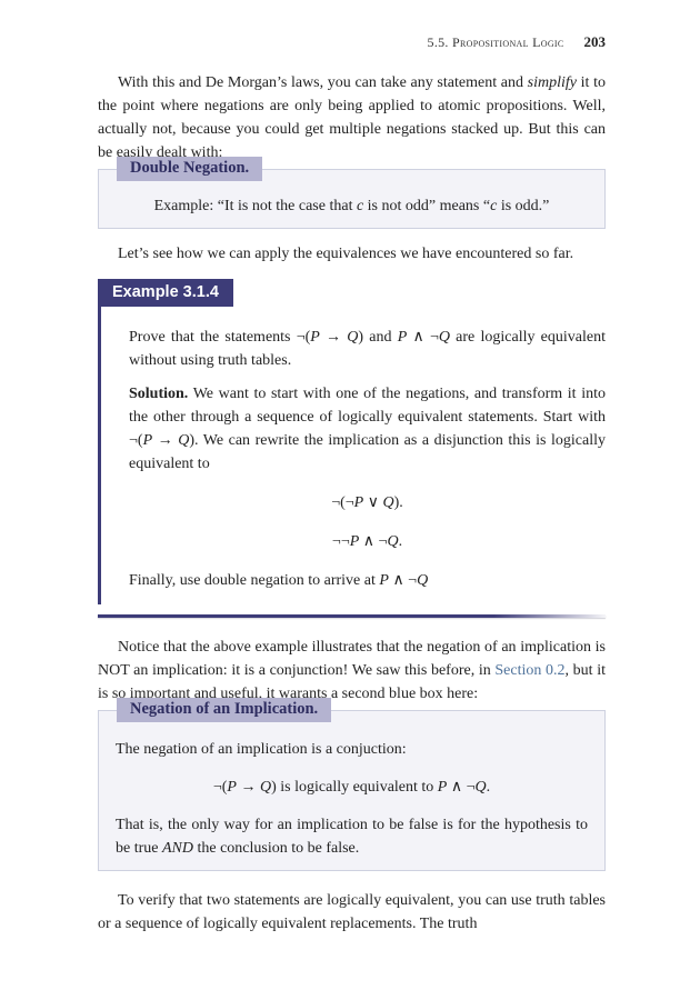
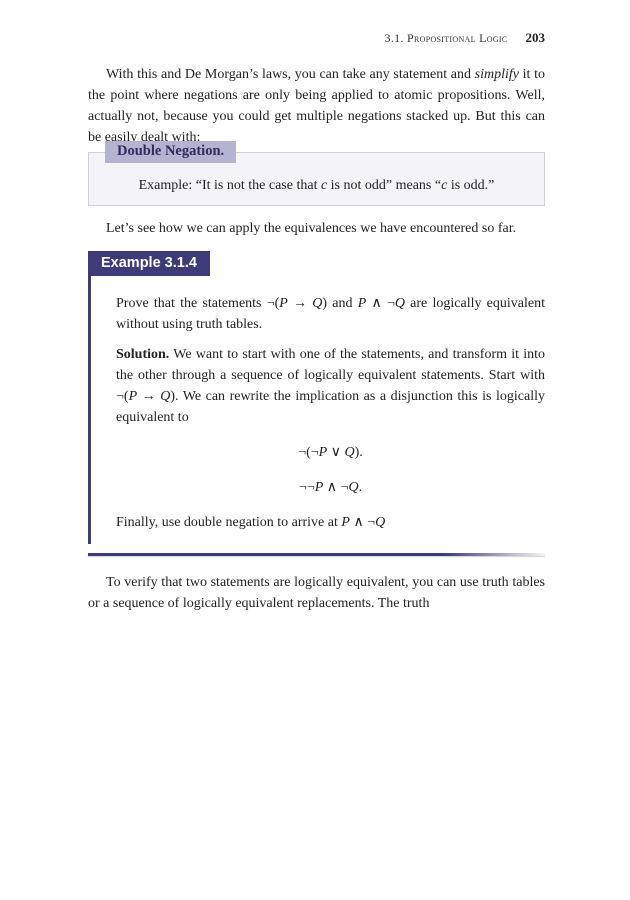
- 5.5. Propositional Logic
+ 3.1. Propositional Logic
  203
  With this and De Morgan’s laws, you can take any statement and simplify it to the point where negations are only being applied to atomic propositions. Well, actually not, because you could get multiple negations stacked up. But this can be easily dealt with:
  Double Negation.
  Example: “It is not the case that c is not odd” means “c is odd.”
  Let’s see how we can apply the equivalences we have encountered so far.
  Example 3.1.4
  Prove that the statements ¬(P → Q) and P ∧ ¬Q are logically equivalent without using truth tables.
- Solution. We want to start with one of the negations, and transform it into the other through a sequence of logically equivalent statements. Start with ¬(P → Q). We can rewrite the implication as a disjunction this is logically equivalent to
+ Solution. We want to start with one of the statements, and transform it into the other through a sequence of logically equivalent statements. Start with ¬(P → Q). We can rewrite the implication as a disjunction this is logically equivalent to
  ¬(¬P ∨ Q).
  ¬¬P ∧ ¬Q.
  Finally, use double negation to arrive at P ∧ ¬Q
- Notice that the above example illustrates that the negation of an implication is NOT an implication: it is a conjunction! We saw this before, in Section 0.2, but it is so important and useful, it warants a second blue box here:
- Negation of an Implication.
- The negation of an implication is a conjuction:
- ¬(P → Q) is logically equivalent to P ∧ ¬Q.
- That is, the only way for an implication to be false is for the hypothesis to be true AND the conclusion to be false.
  To verify that two statements are logically equivalent, you can use truth tables or a sequence of logically equivalent replacements. The truth
